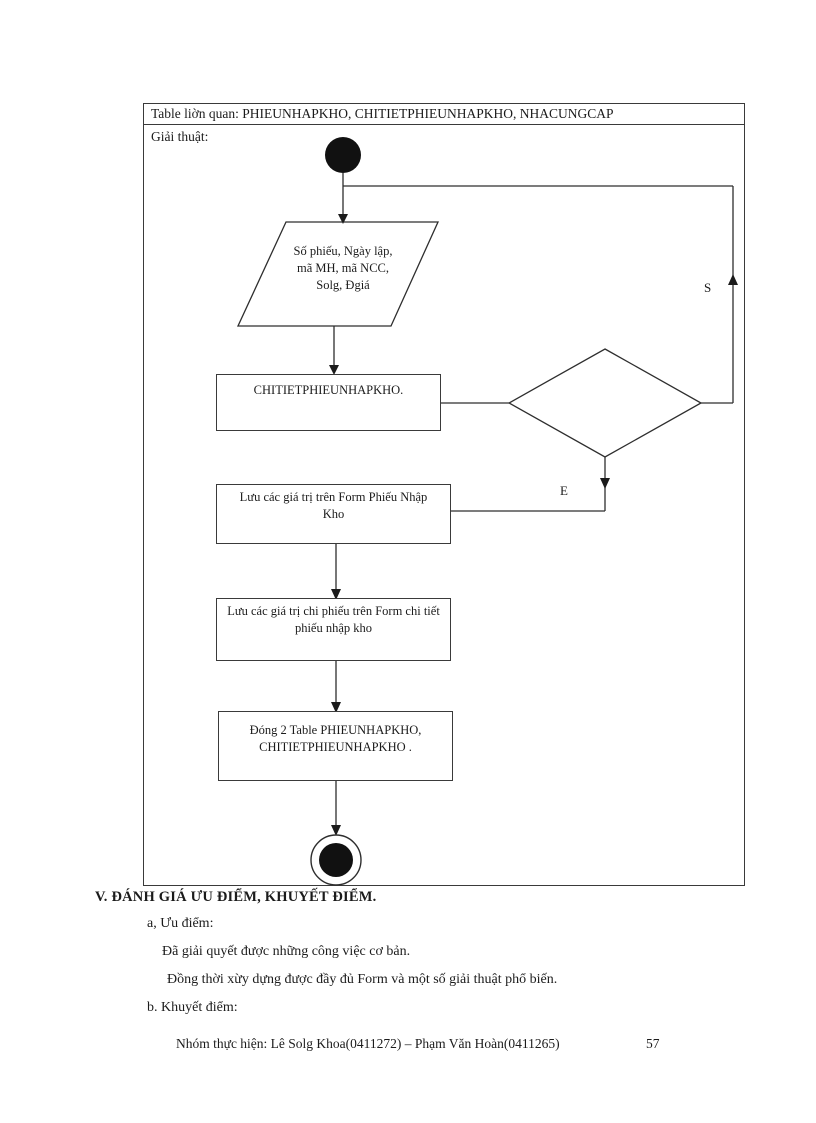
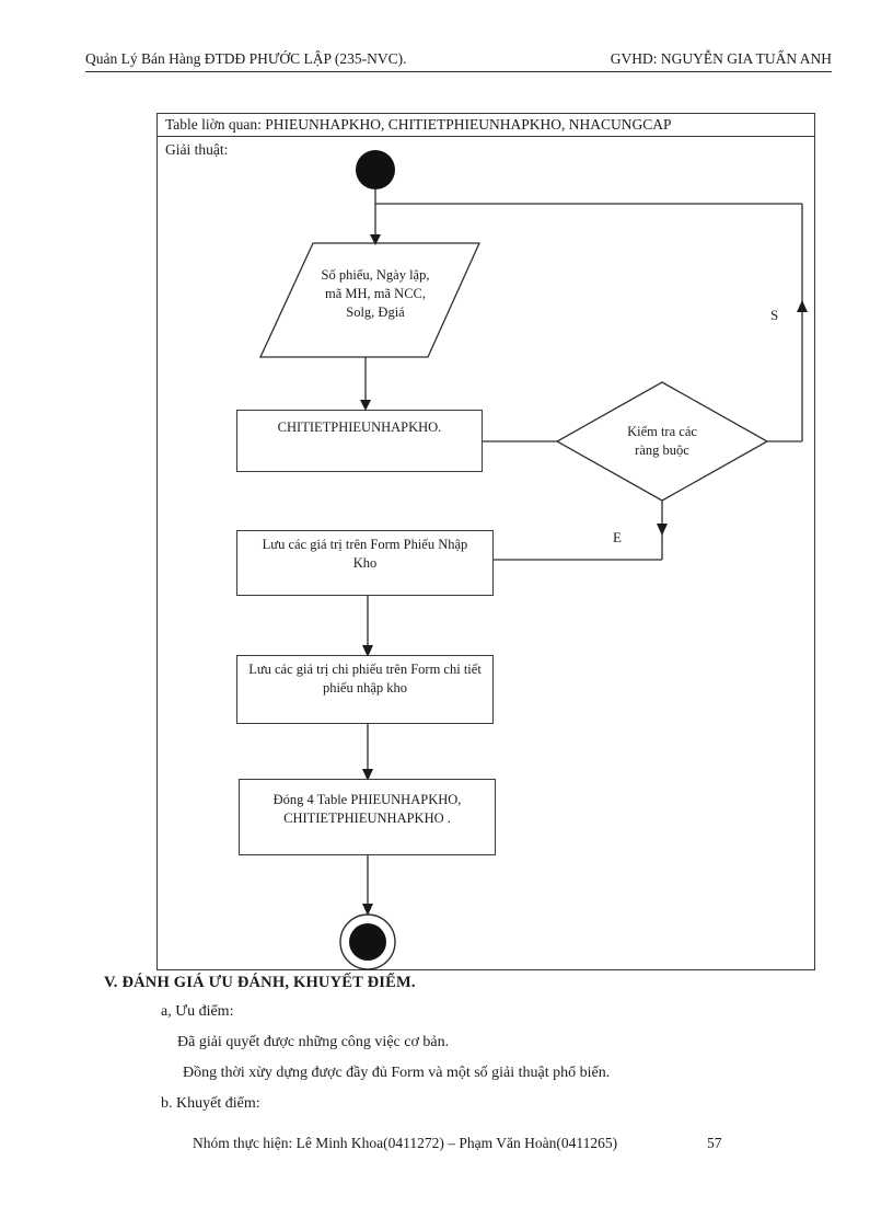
+ Quản Lý Bán Hàng ĐTDĐ PHƯỚC LẬP (235-NVC).
+ GVHD: NGUYỄN GIA TUẤN ANH
  Table liờn quan: PHIEUNHAPKHO, CHITIETPHIEUNHAPKHO, NHACUNGCAP
  Giải thuật:
  Số phiếu, Ngày lập,
  mã MH, mã NCC,
  Solg, Đgiá
  CHITIETPHIEUNHAPKHO.
+ Kiểm tra các
+ ràng buộc
  S
  E
  Lưu các giá trị trên Form Phiếu Nhập
  Kho
  Lưu các giá trị chi phiếu trên Form chi tiết
  phiếu nhập kho
- Đóng 2 Table PHIEUNHAPKHO,
+ Đóng 4 Table PHIEUNHAPKHO,
  CHITIETPHIEUNHAPKHO .
- V. ĐÁNH GIÁ ƯU ĐIỂM, KHUYẾT ĐIỂM.
+ V. ĐÁNH GIÁ ƯU ĐÁNH, KHUYẾT ĐIỂM.
  a, Ưu điểm:
  Đã giải quyết được những công việc cơ bản.
  Đồng thời xừy dựng được đầy đủ Form và một số giải thuật phổ biến.
  b. Khuyết điểm:
- Nhóm thực hiện: Lê Solg Khoa(0411272) – Phạm Văn Hoàn(0411265)
+ Nhóm thực hiện: Lê Minh Khoa(0411272) – Phạm Văn Hoàn(0411265)
  57
